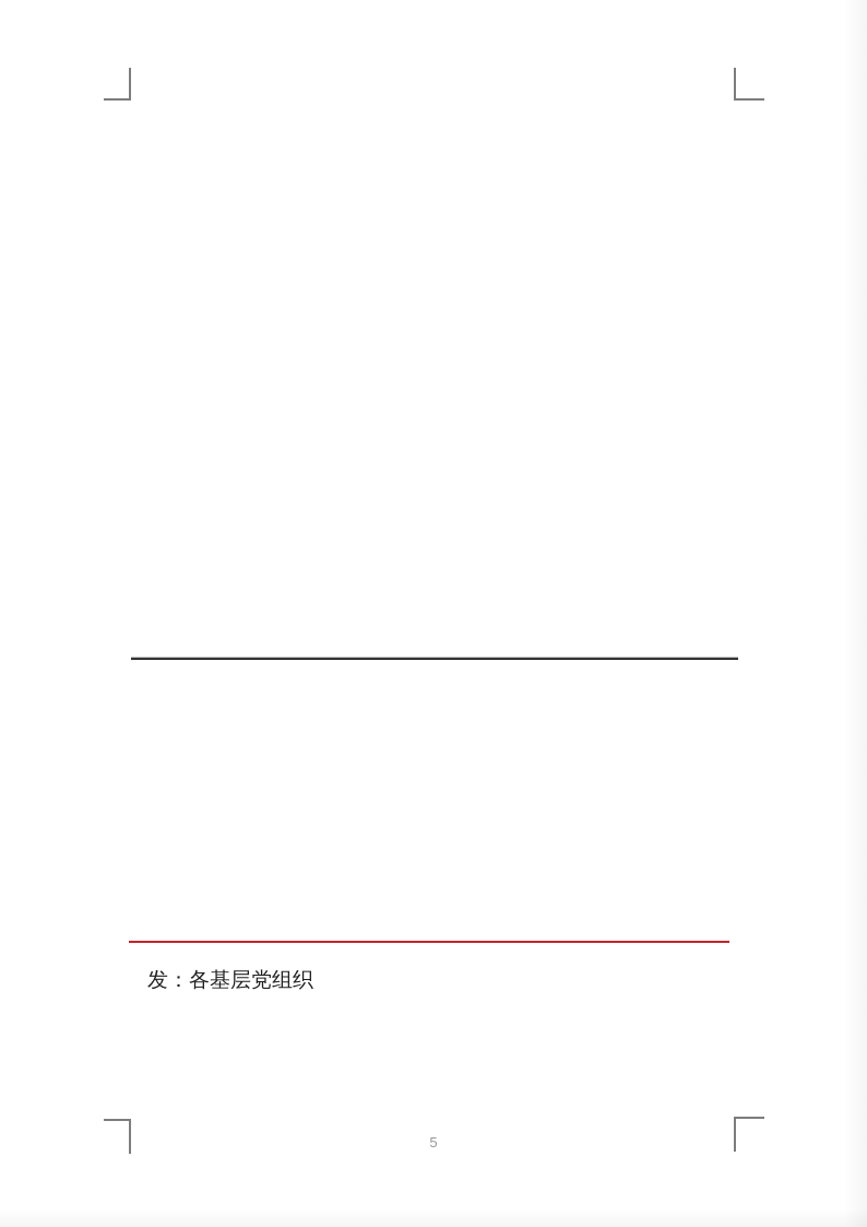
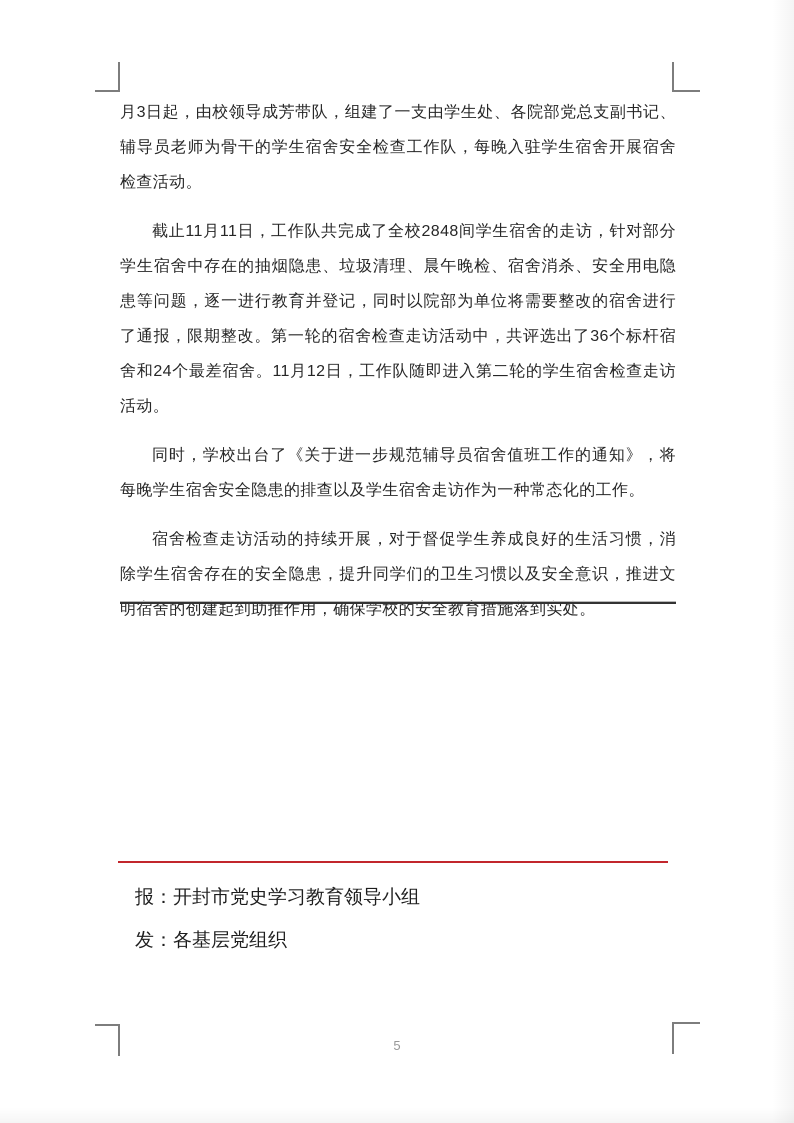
+ 月3日起，由校领导成芳带队，组建了一支由学生处、各院部党总支副书记、辅导员老师为骨干的学生宿舍安全检查工作队，每晚入驻学生宿舍开展宿舍检查活动。
+ 截止11月11日，工作队共完成了全校2848间学生宿舍的走访，针对部分学生宿舍中存在的抽烟隐患、垃圾清理、晨午晚检、宿舍消杀、安全用电隐患等问题，逐一进行教育并登记，同时以院部为单位将需要整改的宿舍进行了通报，限期整改。第一轮的宿舍检查走访活动中，共评选出了36个标杆宿舍和24个最差宿舍。11月12日，工作队随即进入第二轮的学生宿舍检查走访活动。
+ 同时，学校出台了《关于进一步规范辅导员宿舍值班工作的通知》，将每晚学生宿舍安全隐患的排查以及学生宿舍走访作为一种常态化的工作。
+ 宿舍检查走访活动的持续开展，对于督促学生养成良好的生活习惯，消除学生宿舍存在的安全隐患，提升同学们的卫生习惯以及安全意识，推进文明宿舍的创建起到助推作用，确保学校的安全教育措施落到实处。
+ 报：开封市党史学习教育领导小组
  发：各基层党组织
  5
